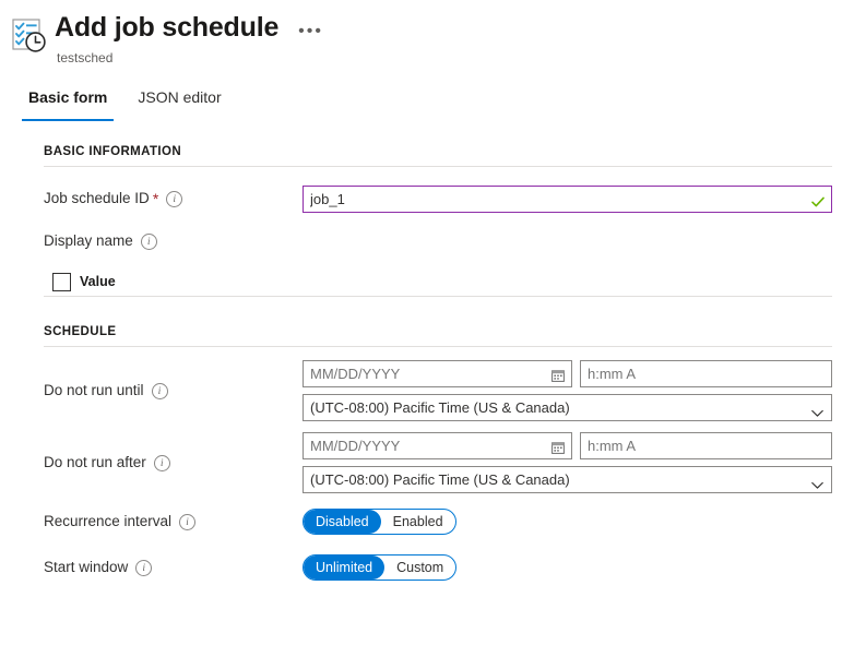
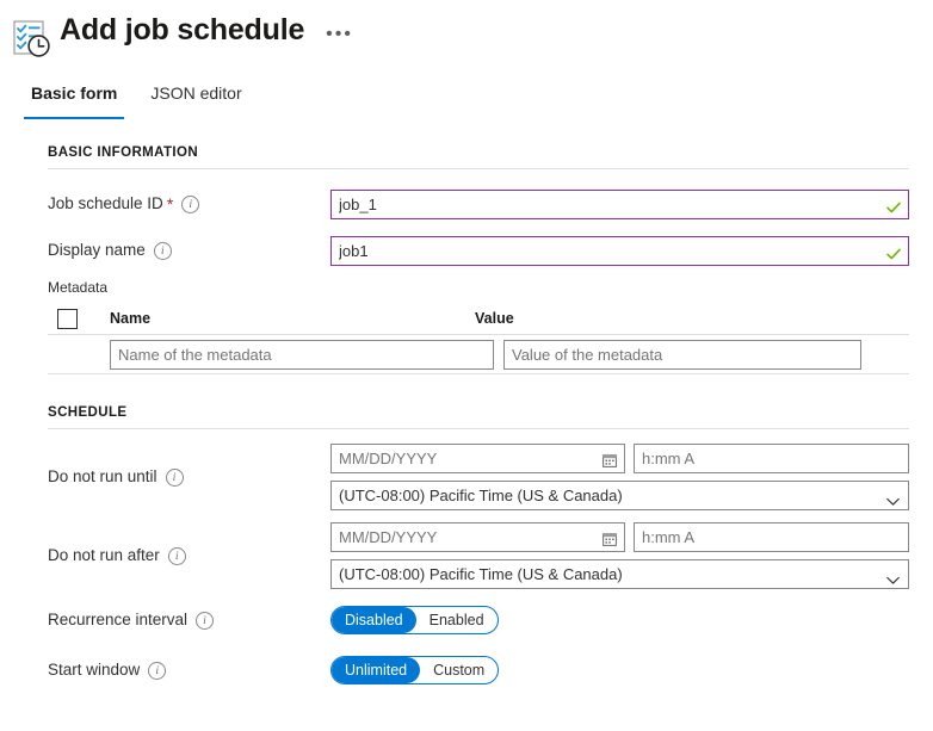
  Add job schedule
  •••
- testsched
  Basic form
  JSON editor
  BASIC INFORMATION
  Job schedule ID
  *
  i
  job_1
  Display name
  i
+ job1
+ Metadata
+ Name
  Value
+ Name of the metadata
+ Value of the metadata
  SCHEDULE
  Do not run until
  i
  MM/DD/YYYY
  h:mm A
  (UTC-08:00) Pacific Time (US & Canada)
  Do not run after
  i
  MM/DD/YYYY
  h:mm A
  (UTC-08:00) Pacific Time (US & Canada)
  Recurrence interval
  i
  Disabled
  Enabled
  Start window
  i
  Unlimited
  Custom
